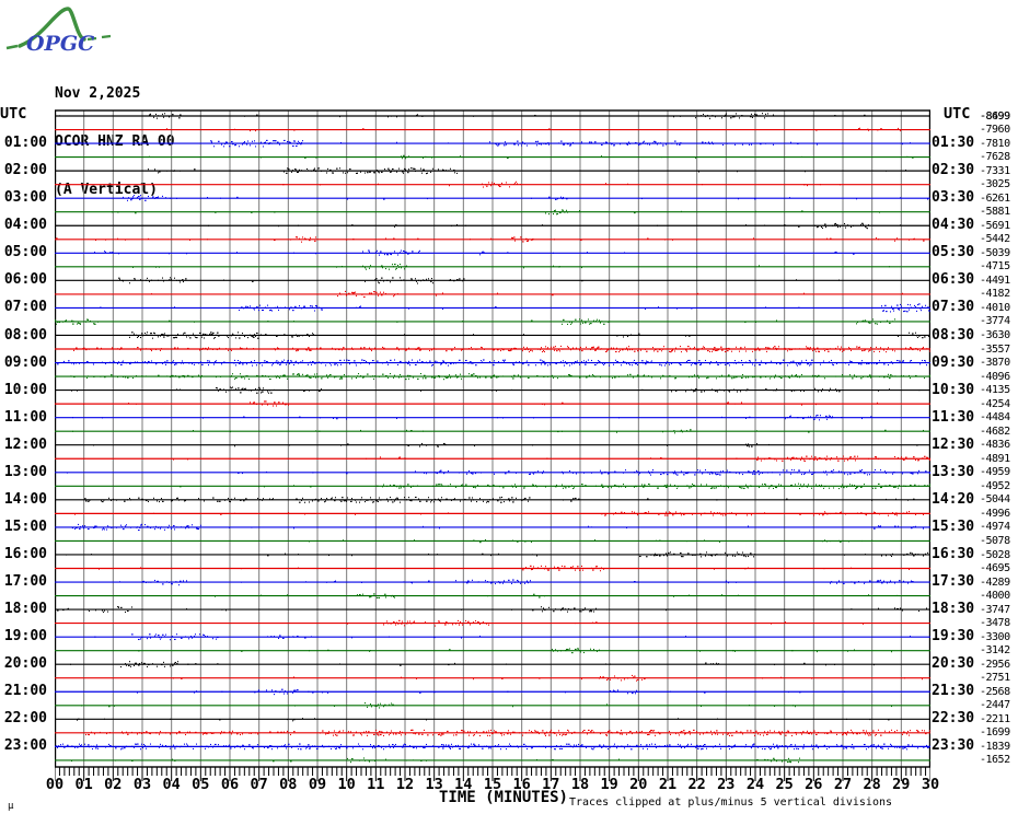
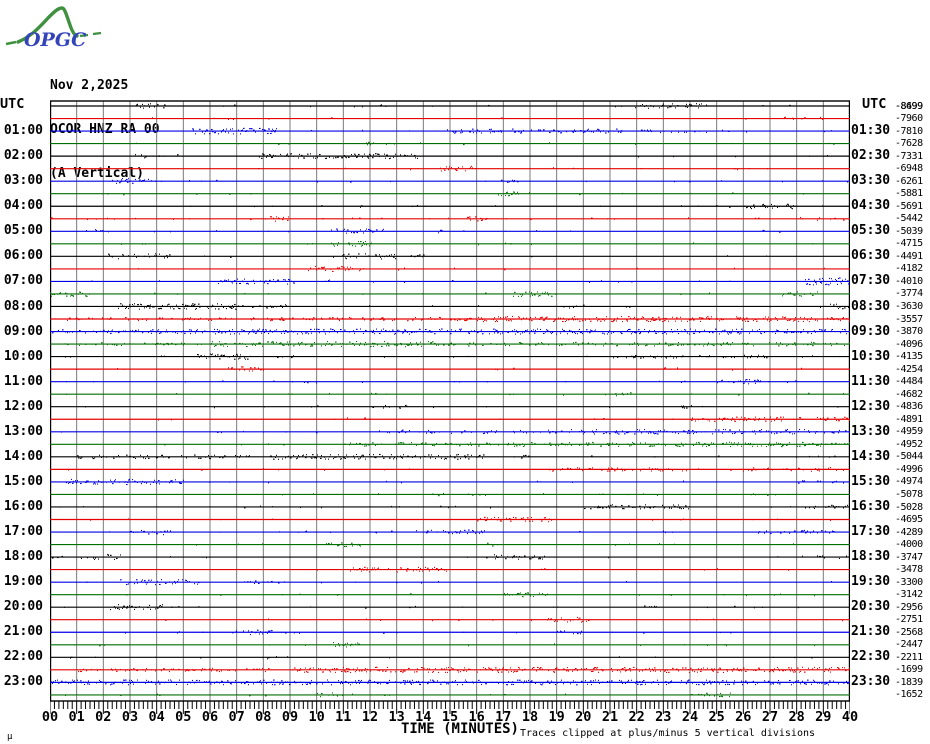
  OPGC
  Nov 2,2025
  OCOR HNZ RA 00
  (A Vertical)
  UTC
  UTC
  01:00
  02:00
  03:00
  04:00
  05:00
  06:00
  07:00
  08:00
  09:00
  10:00
  11:00
  12:00
  13:00
  14:00
  15:00
  16:00
  17:00
  18:00
  19:00
  20:00
  21:00
  22:00
  23:00
  01:30
  02:30
  03:30
  04:30
  05:30
  06:30
  07:30
  08:30
  09:30
  10:30
  11:30
  12:30
  13:30
- 14:20
+ 14:30
  15:30
  16:30
  17:30
  18:30
  19:30
  20:30
  21:30
  22:30
  23:30
  -8499
  -8699
  -7960
  -7810
  -7628
  -7331
- -3025
+ -6948
  -6261
  -5881
  -5691
  -5442
  -5039
  -4715
  -4491
  -4182
  -4010
  -3774
  -3630
  -3557
  -3870
  -4096
  -4135
  -4254
  -4484
  -4682
  -4836
  -4891
  -4959
  -4952
  -5044
  -4996
  -4974
  -5078
  -5028
  -4695
  -4289
  -4000
  -3747
  -3478
  -3300
  -3142
  -2956
  -2751
  -2568
  -2447
  -2211
  -1699
  -1839
  -1652
  00
  01
  02
  03
  04
  05
  06
  07
  08
  09
  10
  11
  12
  13
  14
  15
  16
  17
  18
  19
  20
  21
  22
  23
  24
  25
  26
  27
  28
  29
- 30
+ 40
  TIME (MINUTES)
  µ
  Traces clipped at plus/minus 5 vertical divisions
